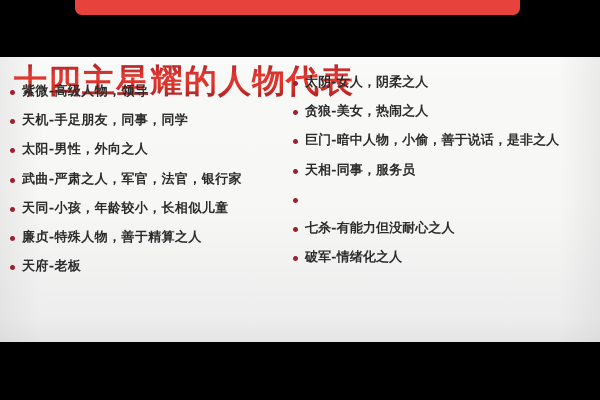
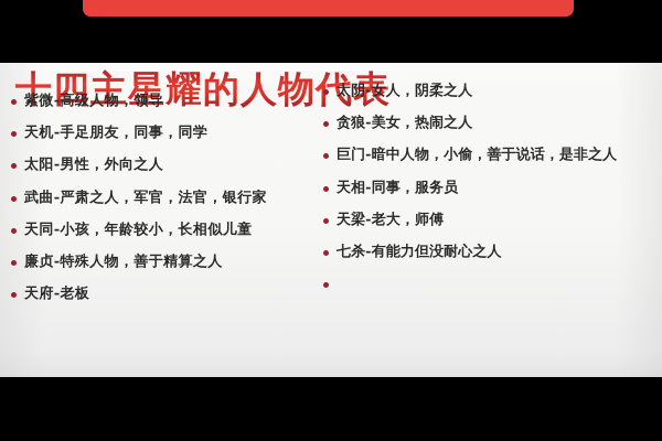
  十四主星耀的人物代表
  紫微-高级人物，领导
  天机-手足朋友，同事，同学
  太阳-男性，外向之人
  武曲-严肃之人，军官，法官，银行家
  天同-小孩，年龄较小，长相似儿童
  廉贞-特殊人物，善于精算之人
  天府-老板
  太阴-女人，阴柔之人
  贪狼-美女，热闹之人
  巨门-暗中人物，小偷，善于说话，是非之人
  天相-同事，服务员
+ 天梁-老大，师傅
  七杀-有能力但没耐心之人
- 破军-情绪化之人
